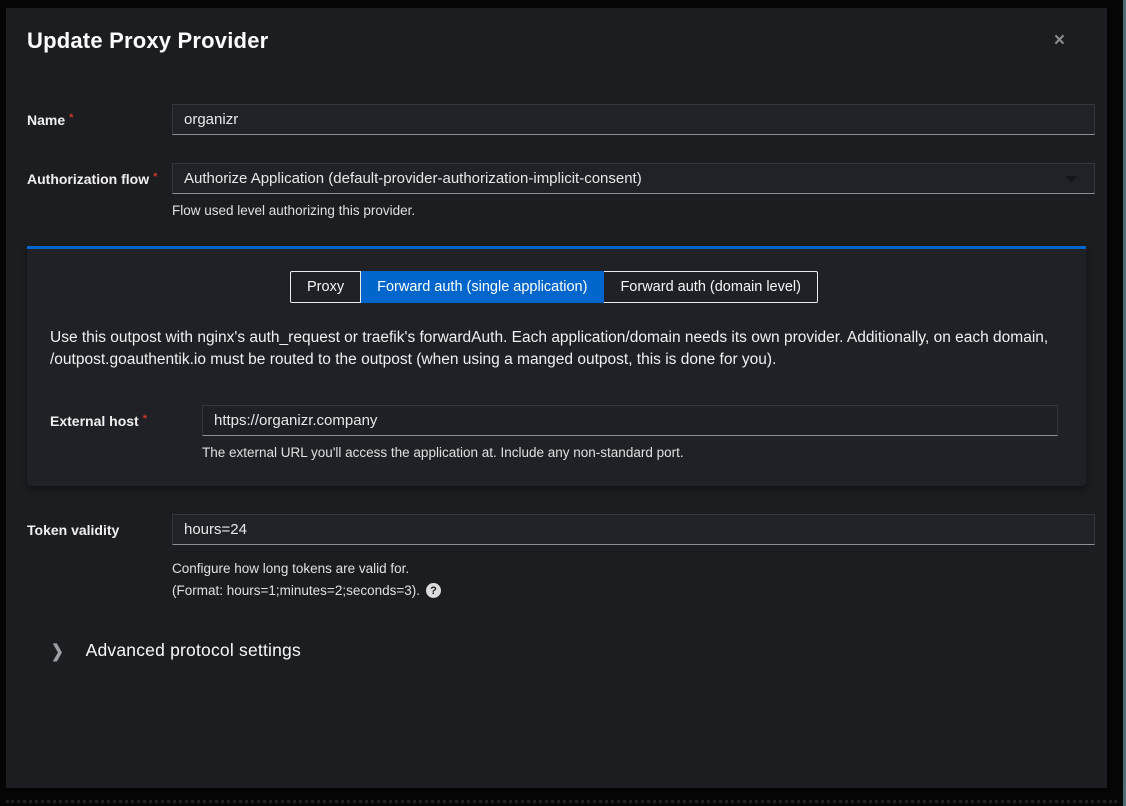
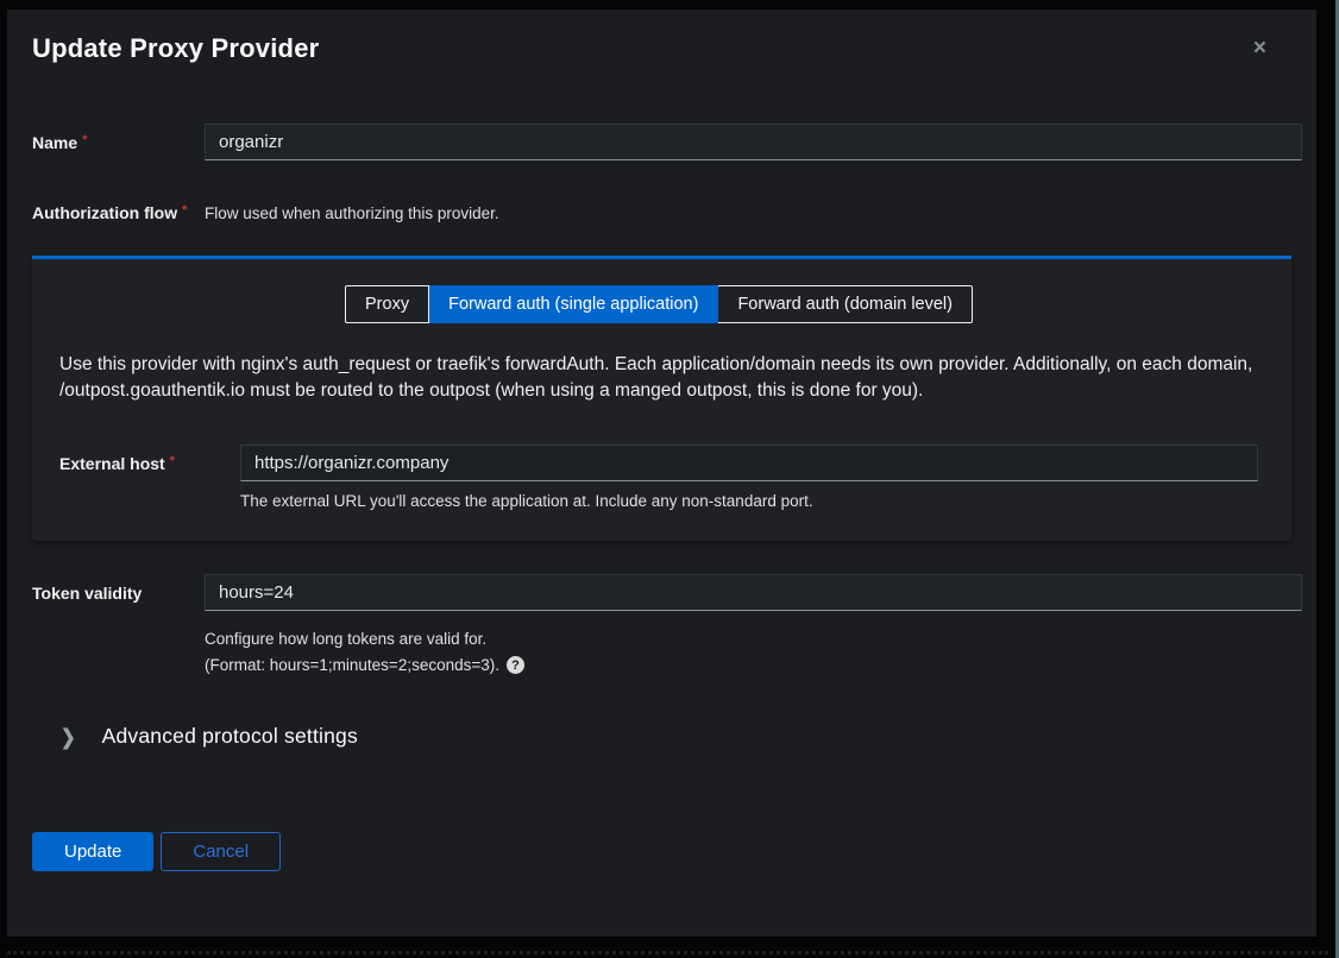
  Update Proxy Provider
  ×
  Name *
  organizr
  Authorization flow *
- Authorize Application (default-provider-authorization-implicit-consent)
- Flow used level authorizing this provider.
+ Flow used when authorizing this provider.
  Proxy
  Forward auth (single application)
  Forward auth (domain level)
- Use this outpost with nginx's auth_request or traefik's forwardAuth. Each application/domain needs its own provider. Additionally, on each domain, /outpost.goauthentik.io must be routed to the outpost (when using a manged outpost, this is done for you).
+ Use this provider with nginx's auth_request or traefik's forwardAuth. Each application/domain needs its own provider. Additionally, on each domain, /outpost.goauthentik.io must be routed to the outpost (when using a manged outpost, this is done for you).
  External host *
  https://organizr.company
  The external URL you'll access the application at. Include any non-standard port.
  Token validity
  hours=24
  Configure how long tokens are valid for.
  (Format: hours=1;minutes=2;seconds=3).
  ?
  ❯
  Advanced protocol settings
+ Update
+ Cancel
